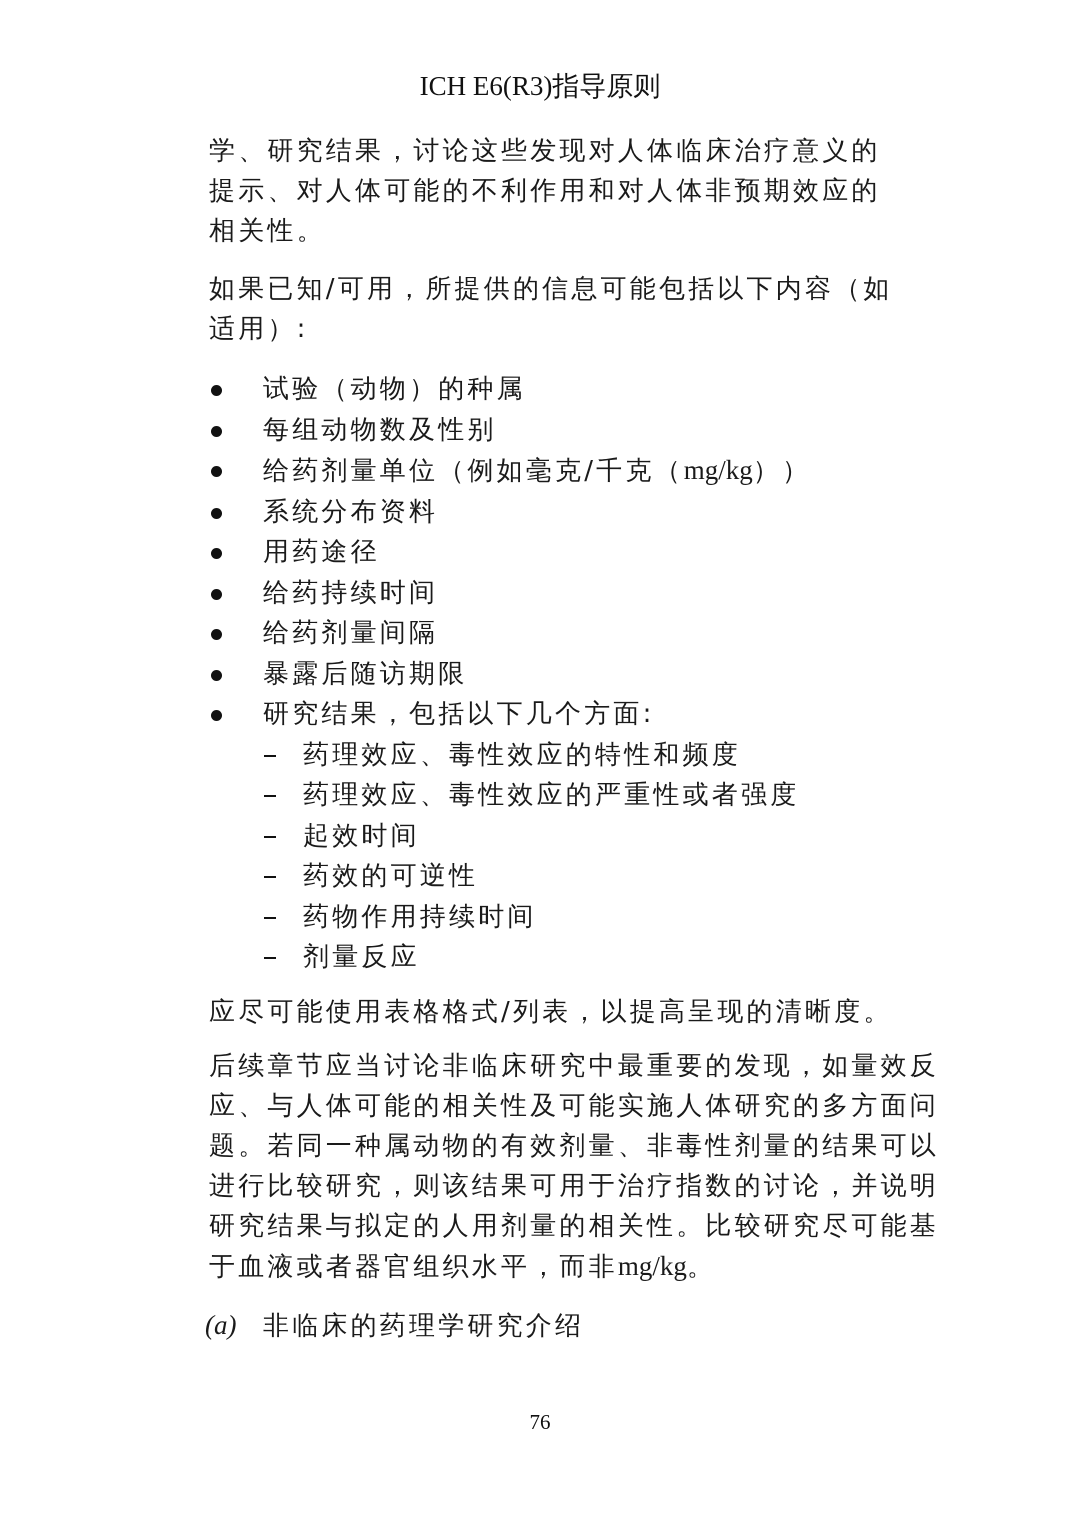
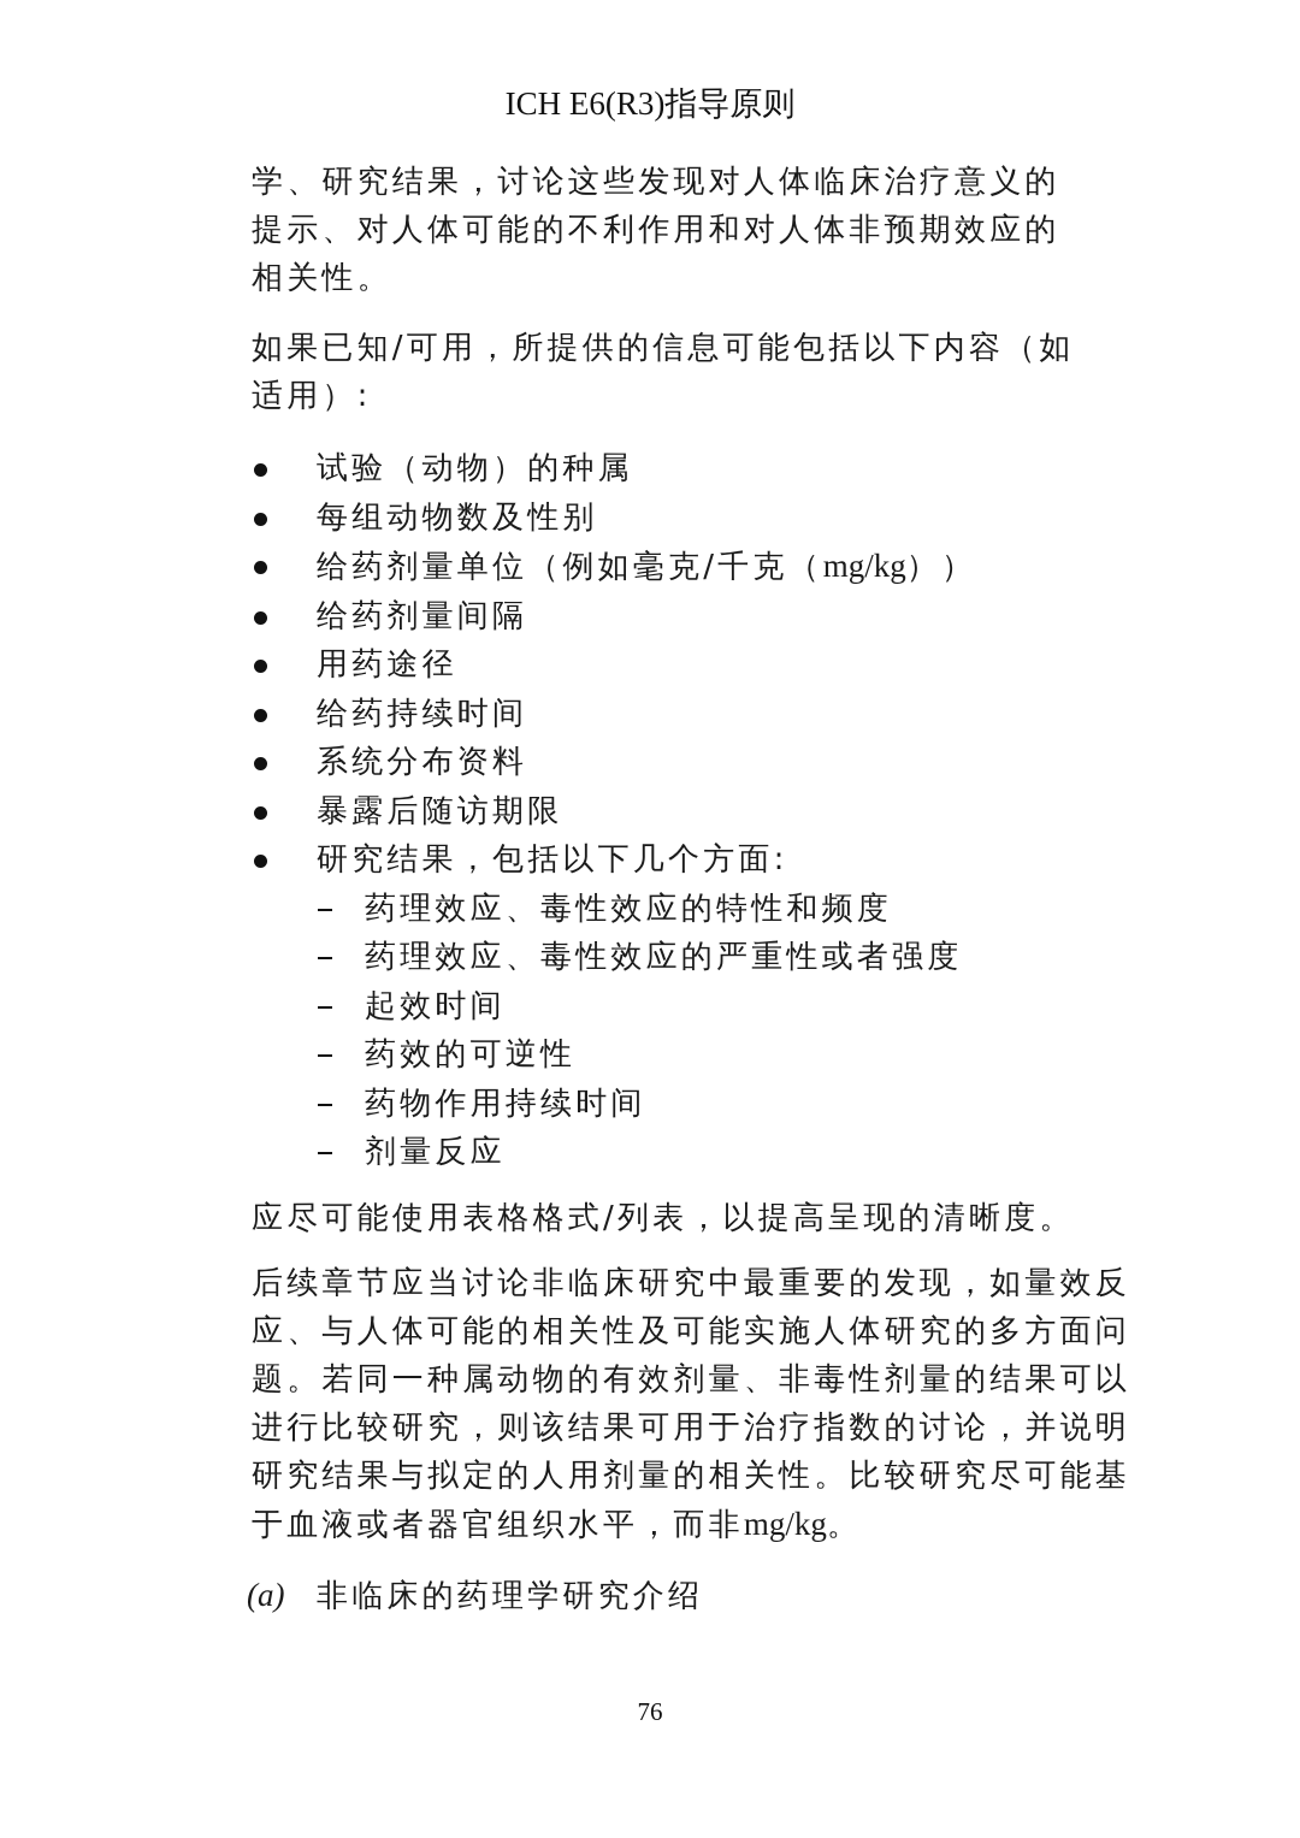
  ICH E6(R3)指导原则
  学、研究结果，讨论这些发现对人体临床治疗意义的提示、对人体可能的不利作用和对人体非预期效应的相关性。
  如果已知/可用，所提供的信息可能包括以下内容（如适用）:
  试验（动物）的种属
  每组动物数及性别
  给药剂量单位（例如毫克/千克（mg/kg））
- 系统分布资料
+ 给药剂量间隔
  用药途径
  给药持续时间
- 给药剂量间隔
+ 系统分布资料
  暴露后随访期限
  研究结果，包括以下几个方面:
  药理效应、毒性效应的特性和频度
  药理效应、毒性效应的严重性或者强度
  起效时间
  药效的可逆性
  药物作用持续时间
  剂量反应
  应尽可能使用表格格式/列表，以提高呈现的清晰度。
  后续章节应当讨论非临床研究中最重要的发现，如量效反应、与人体可能的相关性及可能实施人体研究的多方面问题。若同一种属动物的有效剂量、非毒性剂量的结果可以进行比较研究，则该结果可用于治疗指数的讨论，并说明研究结果与拟定的人用剂量的相关性。比较研究尽可能基于血液或者器官组织水平，而非mg/kg。
  (a) 非临床的药理学研究介绍
  76
